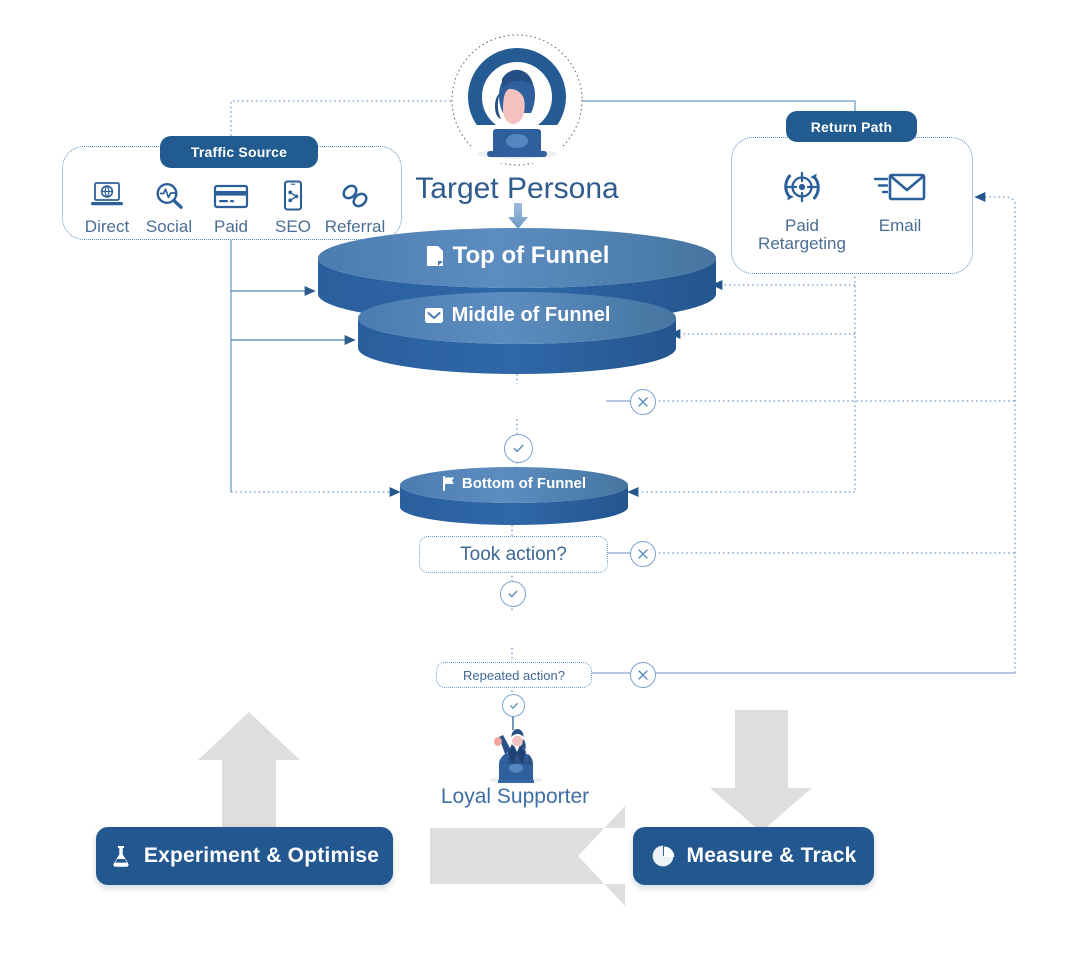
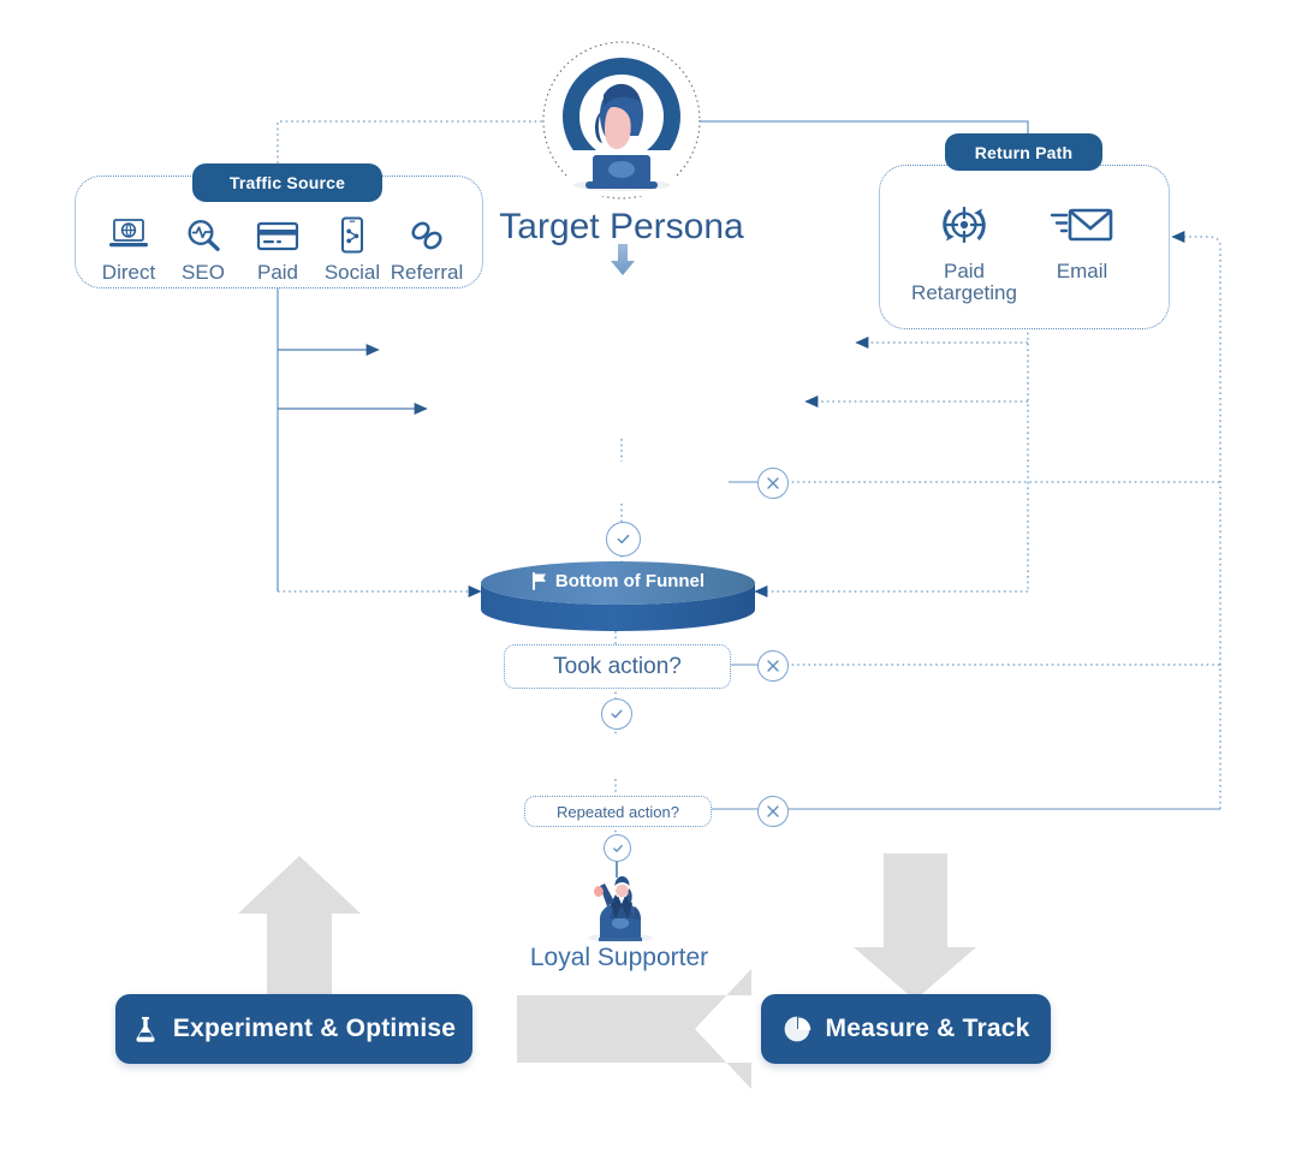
  Traffic Source
  Direct
- Social
+ SEO
  Paid
- SEO
+ Social
  Referral
  Return Path
  Paid
  Retargeting
  Email
  Target Persona
- Top of Funnel
- Middle of Funnel
  Bottom of Funnel
  Took action?
  Repeated action?
  Loyal Supporter
  Experiment & Optimise
  Measure & Track
